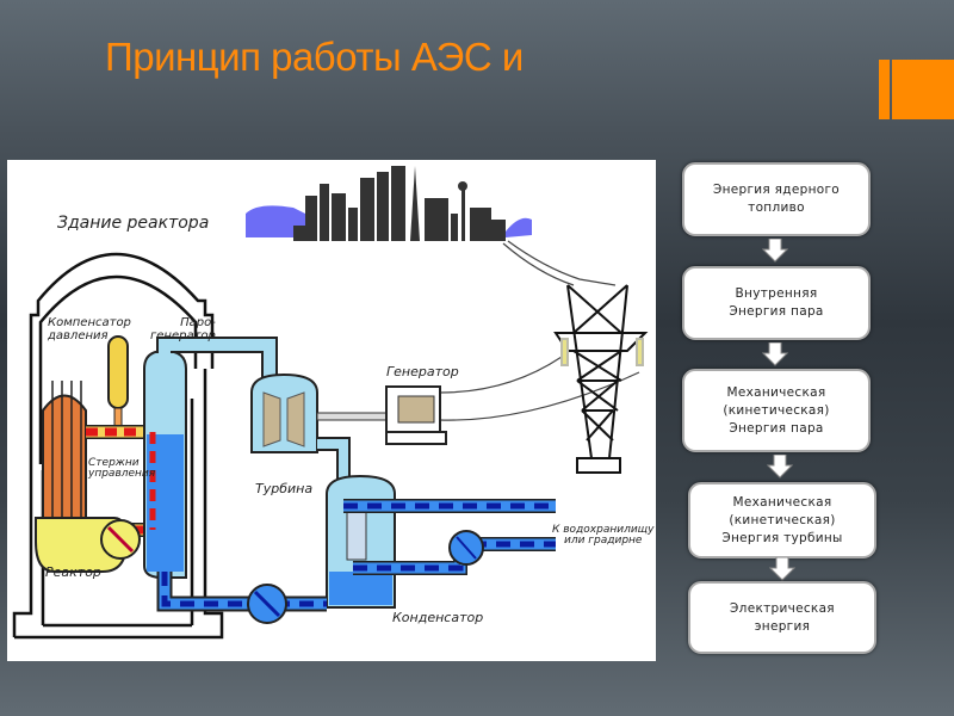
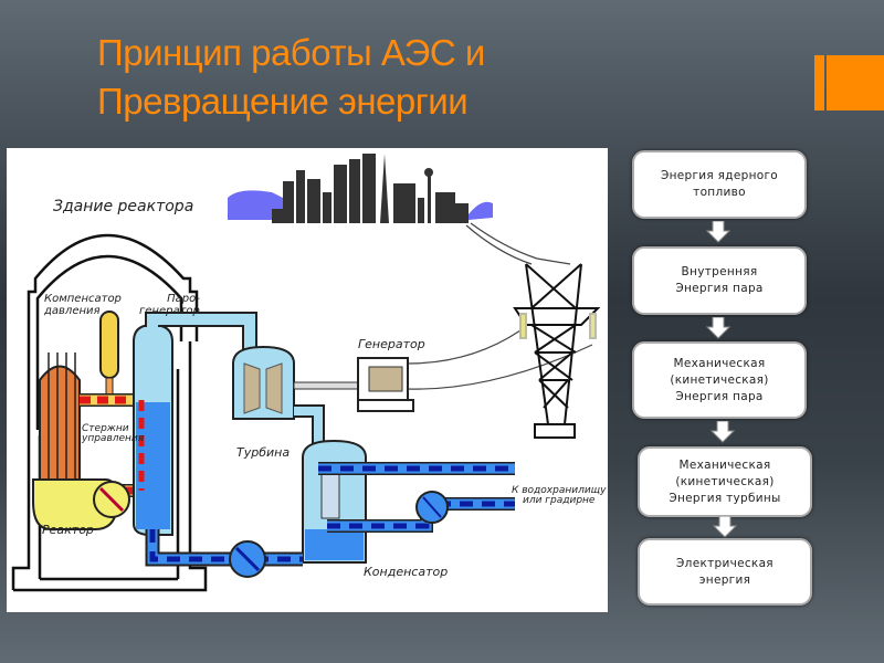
  Принцип работы АЭС и
+ Превращение энергии
  Здание реактора
  Компенсатор
  давления
  Паро-
  генератор
  Стержни
  управления
  Реактор
  Турбина
  Генератор
  Конденсатор
  К водохранилищу
  или градирне
  Энергия ядерного
  топливо
  Внутренняя
  Энергия пара
  Механическая
  (кинетическая)
  Энергия пара
  Механическая
  (кинетическая)
  Энергия турбины
  Электрическая
  энергия
